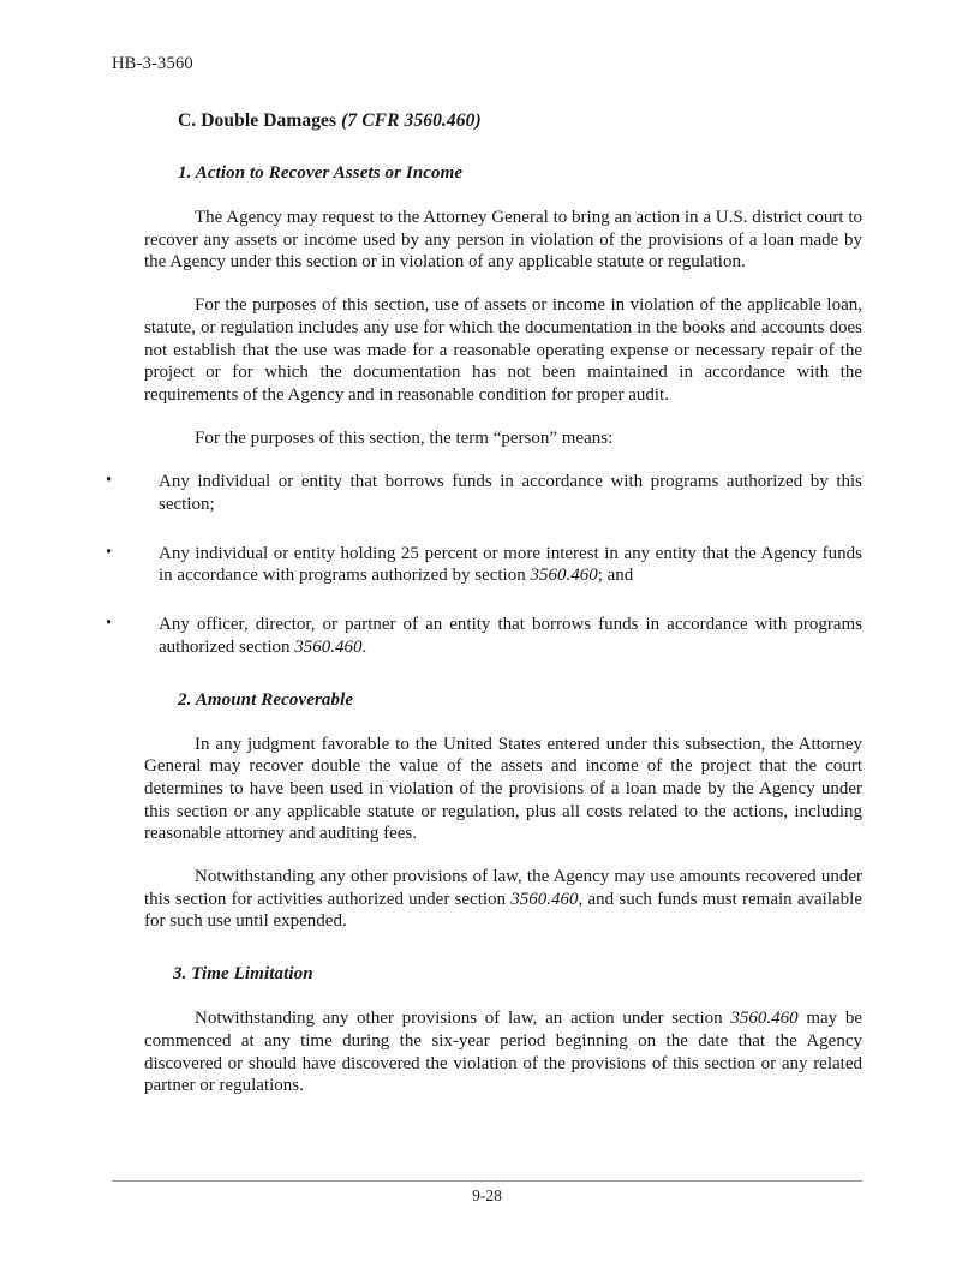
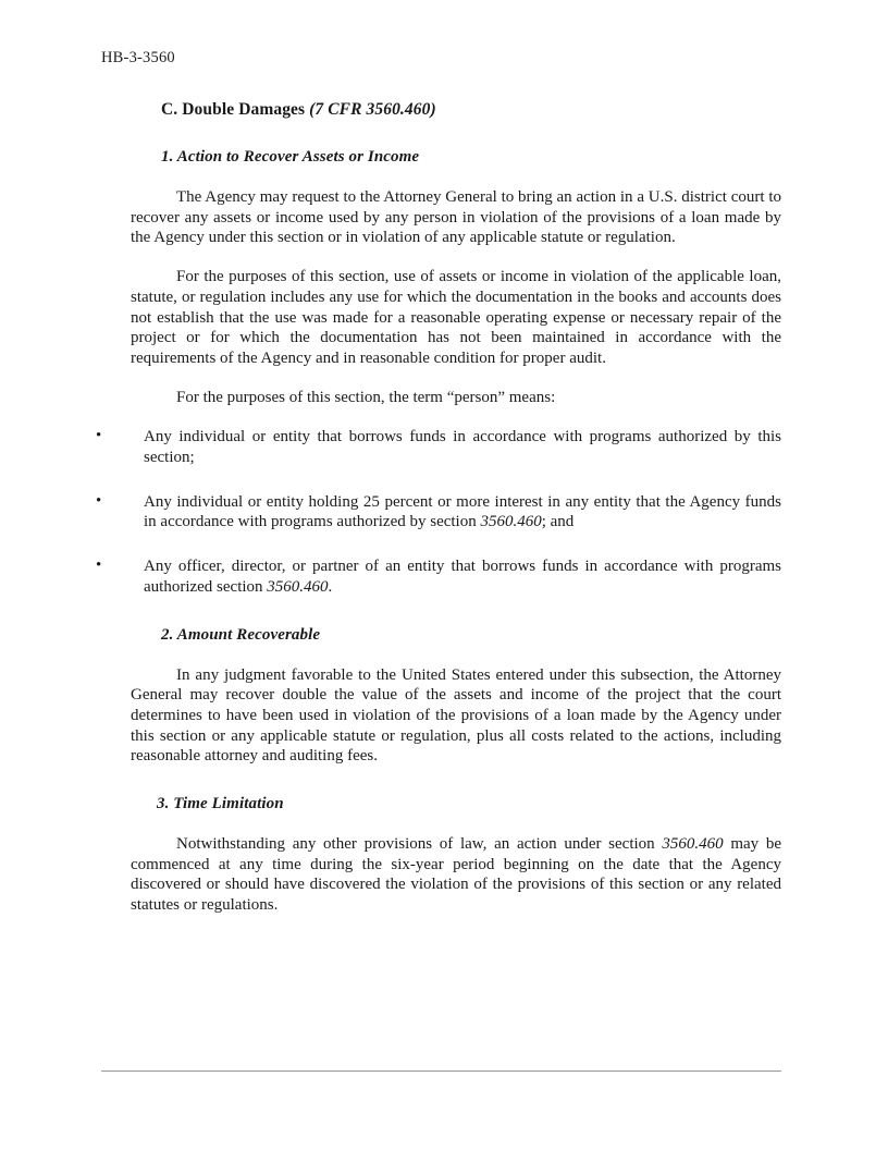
  HB-3-3560
  C. Double Damages (7 CFR 3560.460)
  1. Action to Recover Assets or Income
  The Agency may request to the Attorney General to bring an action in a U.S. district court to recover any assets or income used by any person in violation of the provisions of a loan made by the Agency under this section or in violation of any applicable statute or regulation.
  For the purposes of this section, use of assets or income in violation of the applicable loan, statute, or regulation includes any use for which the documentation in the books and accounts does not establish that the use was made for a reasonable operating expense or necessary repair of the project or for which the documentation has not been maintained in accordance with the requirements of the Agency and in reasonable condition for proper audit.
  For the purposes of this section, the term “person” means:
  •
  Any individual or entity that borrows funds in accordance with programs authorized by this section;
  •
  Any individual or entity holding 25 percent or more interest in any entity that the Agency funds in accordance with programs authorized by section 3560.460; and
  •
  Any officer, director, or partner of an entity that borrows funds in accordance with programs authorized section 3560.460.
  2. Amount Recoverable
  In any judgment favorable to the United States entered under this subsection, the Attorney General may recover double the value of the assets and income of the project that the court determines to have been used in violation of the provisions of a loan made by the Agency under this section or any applicable statute or regulation, plus all costs related to the actions, including reasonable attorney and auditing fees.
- Notwithstanding any other provisions of law, the Agency may use amounts recovered under this section for activities authorized under section 3560.460, and such funds must remain available for such use until expended.
  3. Time Limitation
- Notwithstanding any other provisions of law, an action under section 3560.460 may be commenced at any time during the six-year period beginning on the date that the Agency discovered or should have discovered the violation of the provisions of this section or any related partner or regulations.
+ Notwithstanding any other provisions of law, an action under section 3560.460 may be commenced at any time during the six-year period beginning on the date that the Agency discovered or should have discovered the violation of the provisions of this section or any related statutes or regulations.
- 9-28
